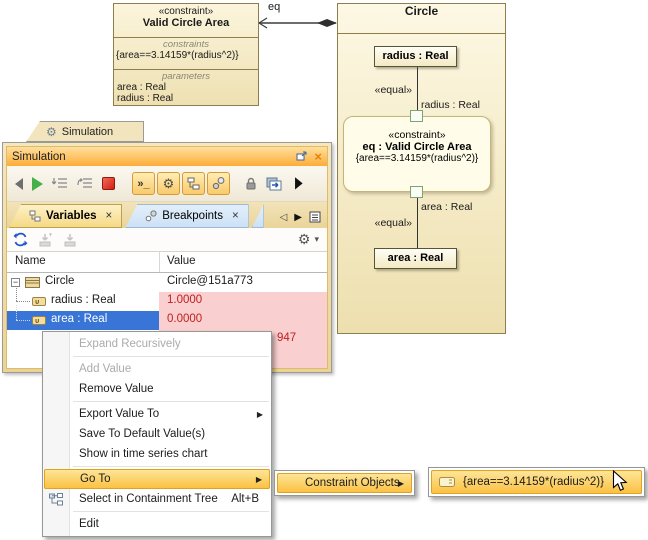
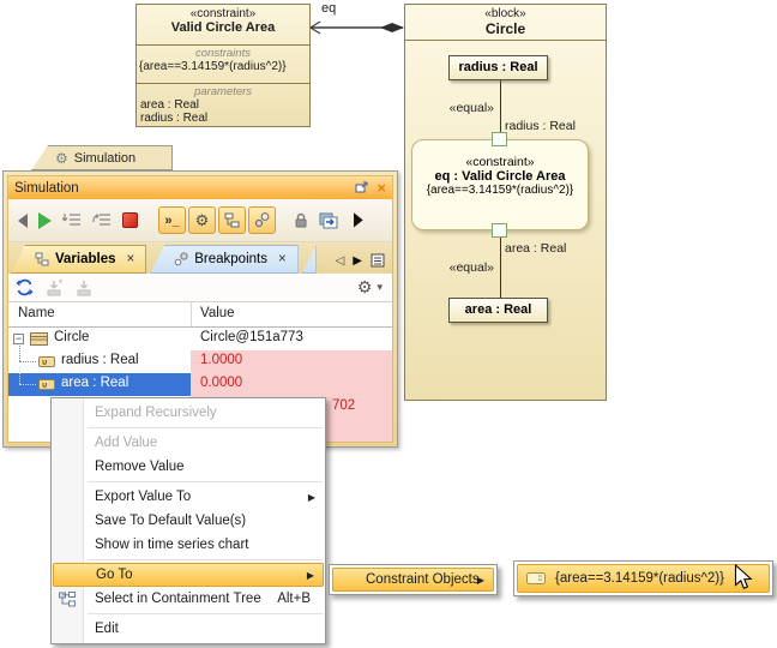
  «constraint»
  Valid Circle Area
  constraints
  {area==3.14159*(radius^2)}
  parameters
  area : Real
  radius : Real
  eq
+ «block»
  Circle
  radius : Real
  «equal»
  radius : Real
  «constraint»
  eq : Valid Circle Area
  {area==3.14159*(radius^2)}
  area : Real
  «equal»
  area : Real
  ⚙
  Simulation
  Simulation
  ×
  »_
  ⚙
  ▶
  Variables
  ×
  Breakpoints
  ×
  ◁
  ▶
  ⚙
  ▾
  Name
  Value
  −
  Circle
  Circle@151a773
  radius : Real
  1.0000
  area : Real
  0.0000
- 947
+ 702
  Expand Recursively
  Add Value
  Remove Value
  Export Value To
  ▶
  Save To Default Value(s)
  Show in time series chart
  Go To
  ▶
  Select in Containment Tree
  Alt+B
  Edit
  Constraint Objects
  ▶
  {area==3.14159*(radius^2)}
